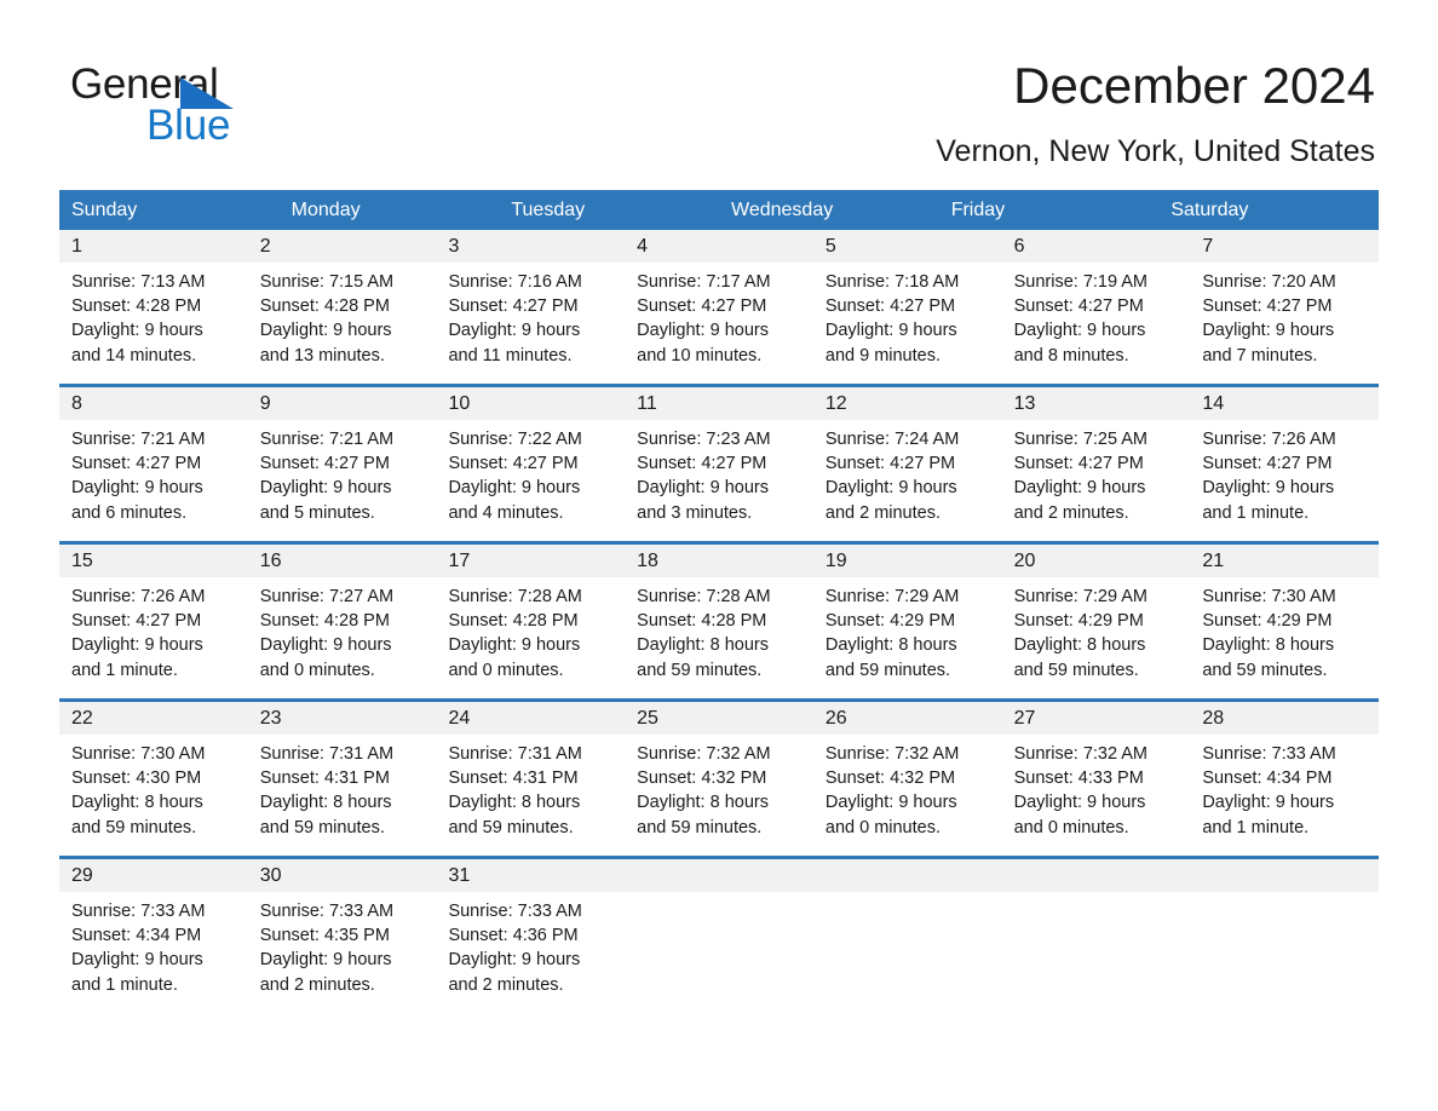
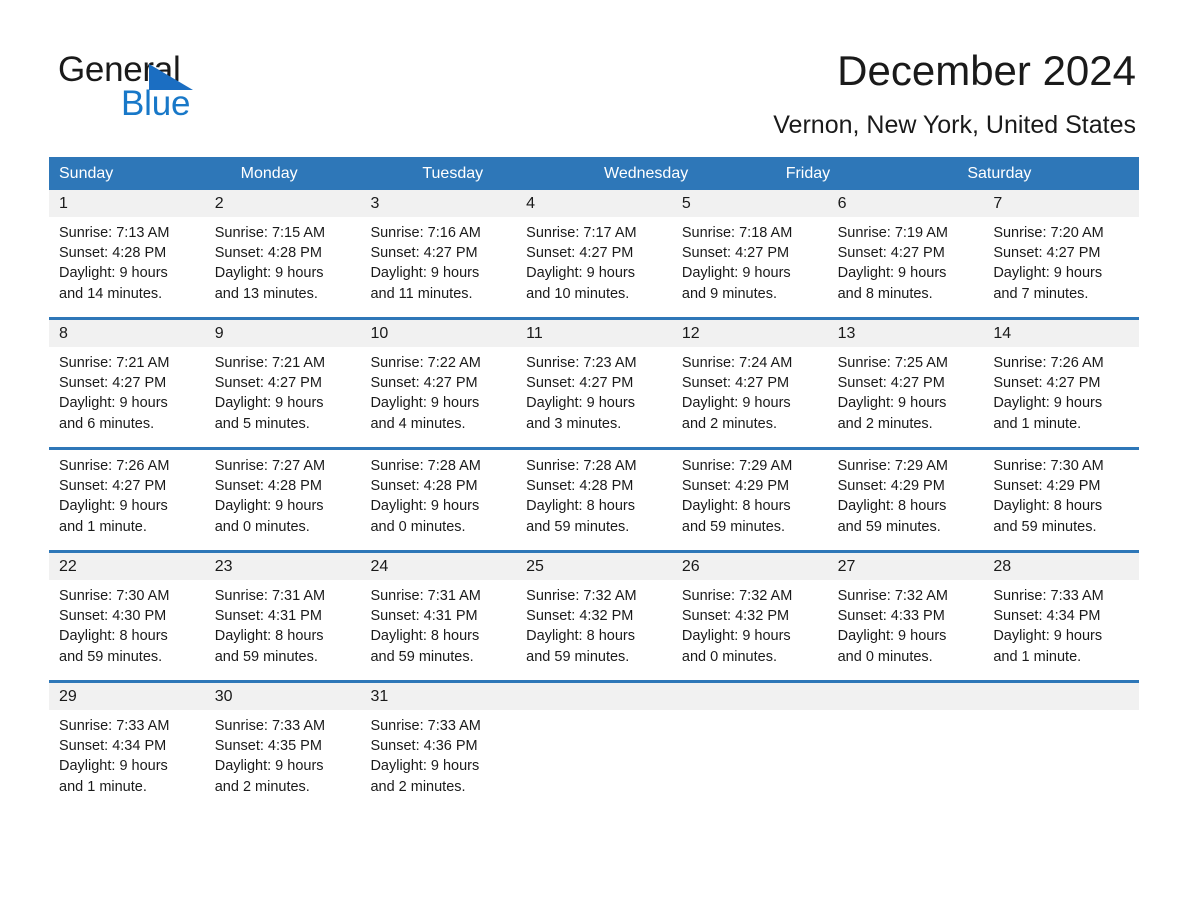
  General
  Blue
  December 2024
  Vernon, New York, United States
  Sunday
  Monday
  Tuesday
  Wednesday
  Friday
  Saturday
  1
  2
  3
  4
  5
  6
  7
  Sunrise: 7:13 AM
  Sunset: 4:28 PM
  Daylight: 9 hours
  and 14 minutes.
  Sunrise: 7:15 AM
  Sunset: 4:28 PM
  Daylight: 9 hours
  and 13 minutes.
  Sunrise: 7:16 AM
  Sunset: 4:27 PM
  Daylight: 9 hours
  and 11 minutes.
  Sunrise: 7:17 AM
  Sunset: 4:27 PM
  Daylight: 9 hours
  and 10 minutes.
  Sunrise: 7:18 AM
  Sunset: 4:27 PM
  Daylight: 9 hours
  and 9 minutes.
  Sunrise: 7:19 AM
  Sunset: 4:27 PM
  Daylight: 9 hours
  and 8 minutes.
  Sunrise: 7:20 AM
  Sunset: 4:27 PM
  Daylight: 9 hours
  and 7 minutes.
  8
  9
  10
  11
  12
  13
  14
  Sunrise: 7:21 AM
  Sunset: 4:27 PM
  Daylight: 9 hours
  and 6 minutes.
  Sunrise: 7:21 AM
  Sunset: 4:27 PM
  Daylight: 9 hours
  and 5 minutes.
  Sunrise: 7:22 AM
  Sunset: 4:27 PM
  Daylight: 9 hours
  and 4 minutes.
  Sunrise: 7:23 AM
  Sunset: 4:27 PM
  Daylight: 9 hours
  and 3 minutes.
  Sunrise: 7:24 AM
  Sunset: 4:27 PM
  Daylight: 9 hours
  and 2 minutes.
  Sunrise: 7:25 AM
  Sunset: 4:27 PM
  Daylight: 9 hours
  and 2 minutes.
  Sunrise: 7:26 AM
  Sunset: 4:27 PM
  Daylight: 9 hours
  and 1 minute.
- 15
- 16
- 17
- 18
- 19
- 20
- 21
  Sunrise: 7:26 AM
  Sunset: 4:27 PM
  Daylight: 9 hours
  and 1 minute.
  Sunrise: 7:27 AM
  Sunset: 4:28 PM
  Daylight: 9 hours
  and 0 minutes.
  Sunrise: 7:28 AM
  Sunset: 4:28 PM
  Daylight: 9 hours
  and 0 minutes.
  Sunrise: 7:28 AM
  Sunset: 4:28 PM
  Daylight: 8 hours
  and 59 minutes.
  Sunrise: 7:29 AM
  Sunset: 4:29 PM
  Daylight: 8 hours
  and 59 minutes.
  Sunrise: 7:29 AM
  Sunset: 4:29 PM
  Daylight: 8 hours
  and 59 minutes.
  Sunrise: 7:30 AM
  Sunset: 4:29 PM
  Daylight: 8 hours
  and 59 minutes.
  22
  23
  24
  25
  26
  27
  28
  Sunrise: 7:30 AM
  Sunset: 4:30 PM
  Daylight: 8 hours
  and 59 minutes.
  Sunrise: 7:31 AM
  Sunset: 4:31 PM
  Daylight: 8 hours
  and 59 minutes.
  Sunrise: 7:31 AM
  Sunset: 4:31 PM
  Daylight: 8 hours
  and 59 minutes.
  Sunrise: 7:32 AM
  Sunset: 4:32 PM
  Daylight: 8 hours
  and 59 minutes.
  Sunrise: 7:32 AM
  Sunset: 4:32 PM
  Daylight: 9 hours
  and 0 minutes.
  Sunrise: 7:32 AM
  Sunset: 4:33 PM
  Daylight: 9 hours
  and 0 minutes.
  Sunrise: 7:33 AM
  Sunset: 4:34 PM
  Daylight: 9 hours
  and 1 minute.
  29
  30
  31
  Sunrise: 7:33 AM
  Sunset: 4:34 PM
  Daylight: 9 hours
  and 1 minute.
  Sunrise: 7:33 AM
  Sunset: 4:35 PM
  Daylight: 9 hours
  and 2 minutes.
  Sunrise: 7:33 AM
  Sunset: 4:36 PM
  Daylight: 9 hours
  and 2 minutes.
